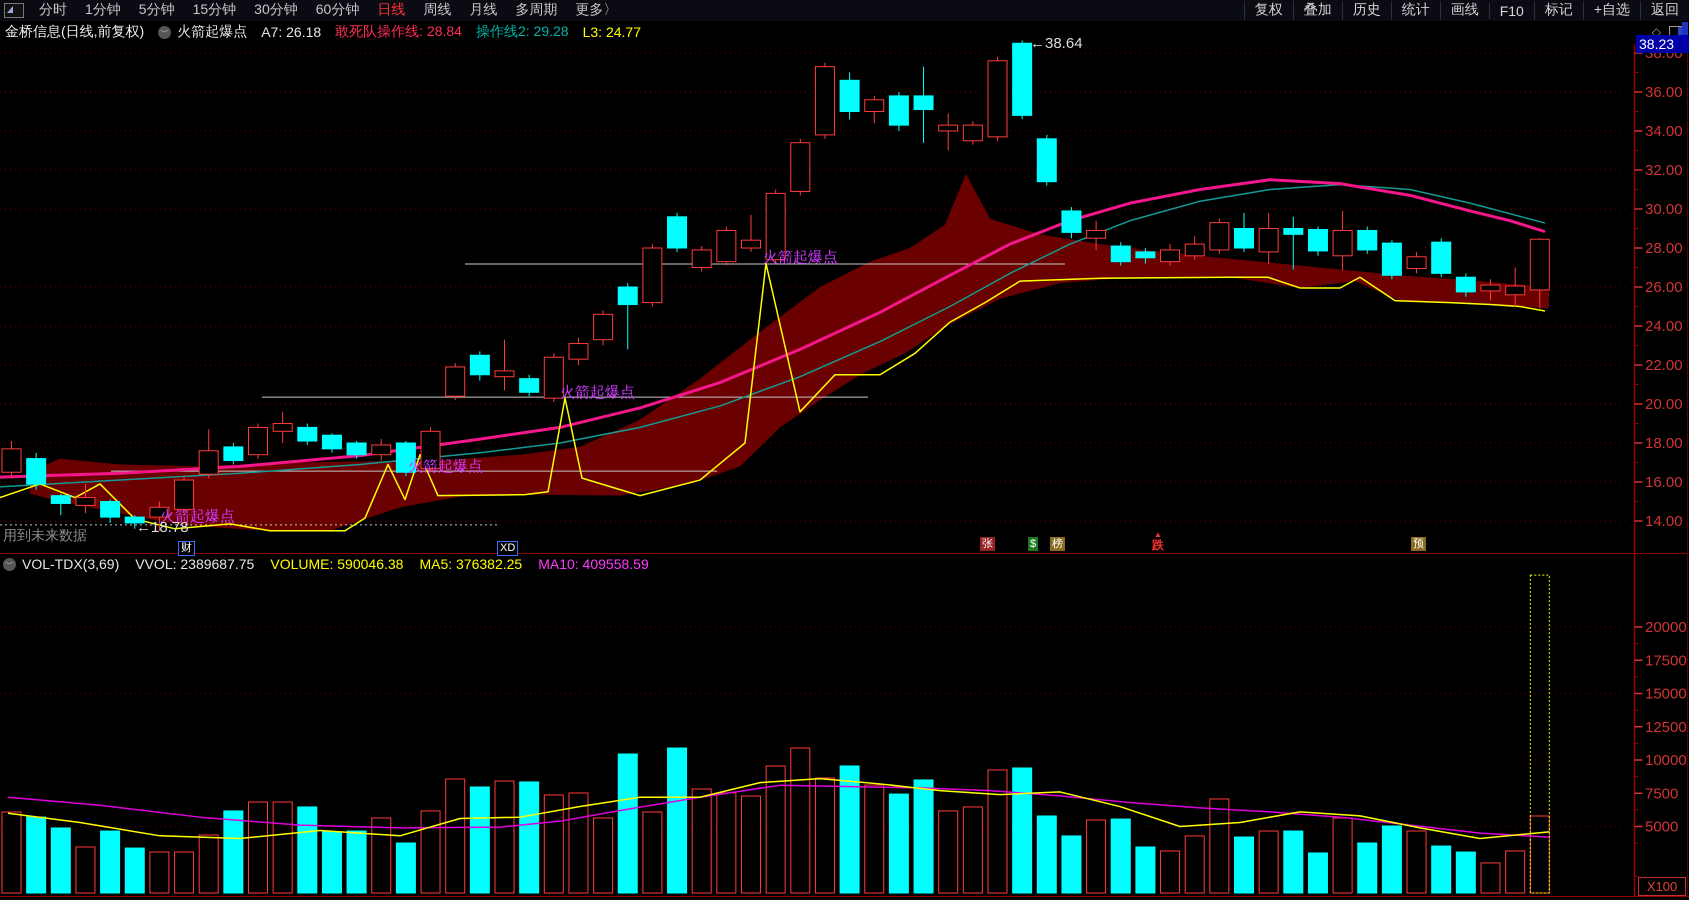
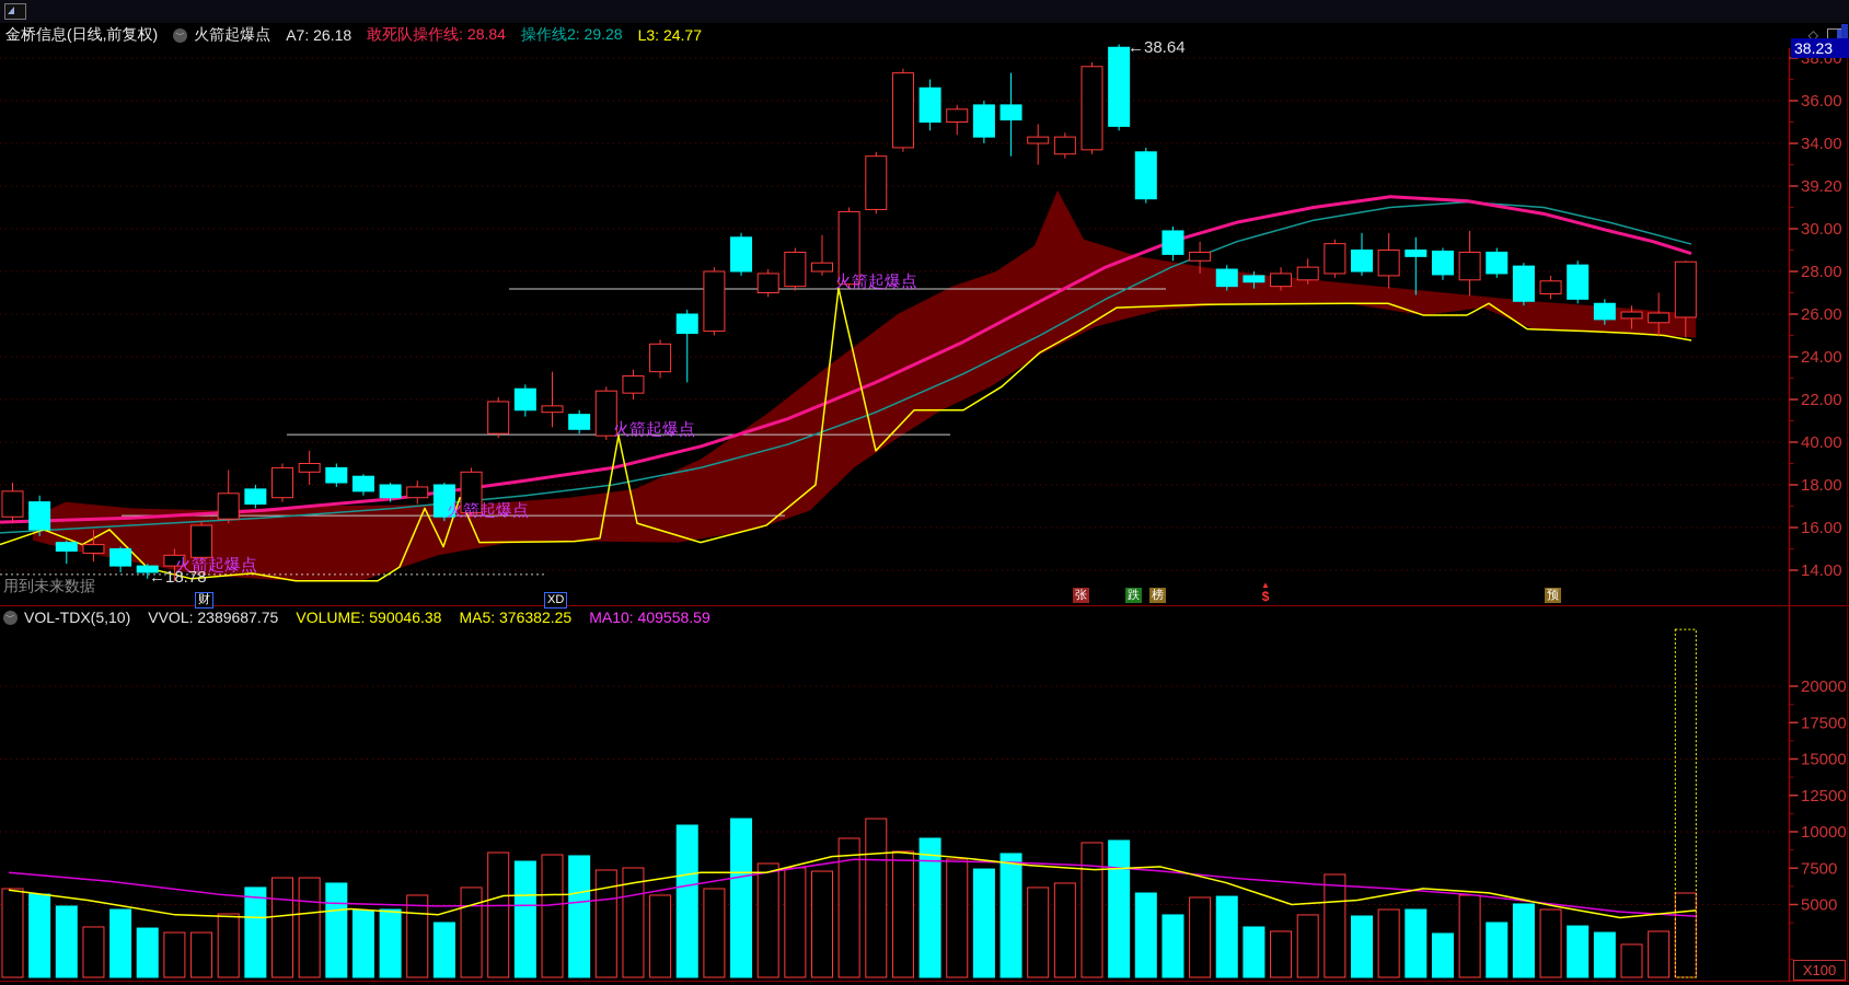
- 分时
- 1分钟
- 5分钟
- 15分钟
- 30分钟
- 60分钟
- 日线
- 周线
- 月线
- 多周期
- 更多〉
- 复权
- 叠加
- 历史
- 统计
- 画线
- F10
- 标记
- +自选
- 返回
  金桥信息(日线,前复权)
  ﹀
  火箭起爆点
  A7: 26.18
  敢死队操作线: 28.84
  操作线2: 29.28
  L3: 24.77
  ◇
  38.00
  36.00
  34.00
- 32.00
+ 39.20
  30.00
  28.00
  26.00
  24.00
  22.00
- 20.00
+ 40.00
  18.00
  16.00
  14.00
  20000
  17500
  15000
  12500
  10000
  7500
  5000
  38.23
  X100
  ﹀
- VOL-TDX(3,69)
+ VOL-TDX(5,10)
  VVOL: 2389687.75
  VOLUME: 590046.38
  MA5: 376382.25
  MA10: 409558.59
  火箭起爆点
  火箭起爆点
  火箭起爆点
  火箭起爆点
  ←38.64
  ←18.78
  用到未来数据
  财
  XD
  张
- $
+ 跌
  榜
  ▲
- 跌
+ $
  预
